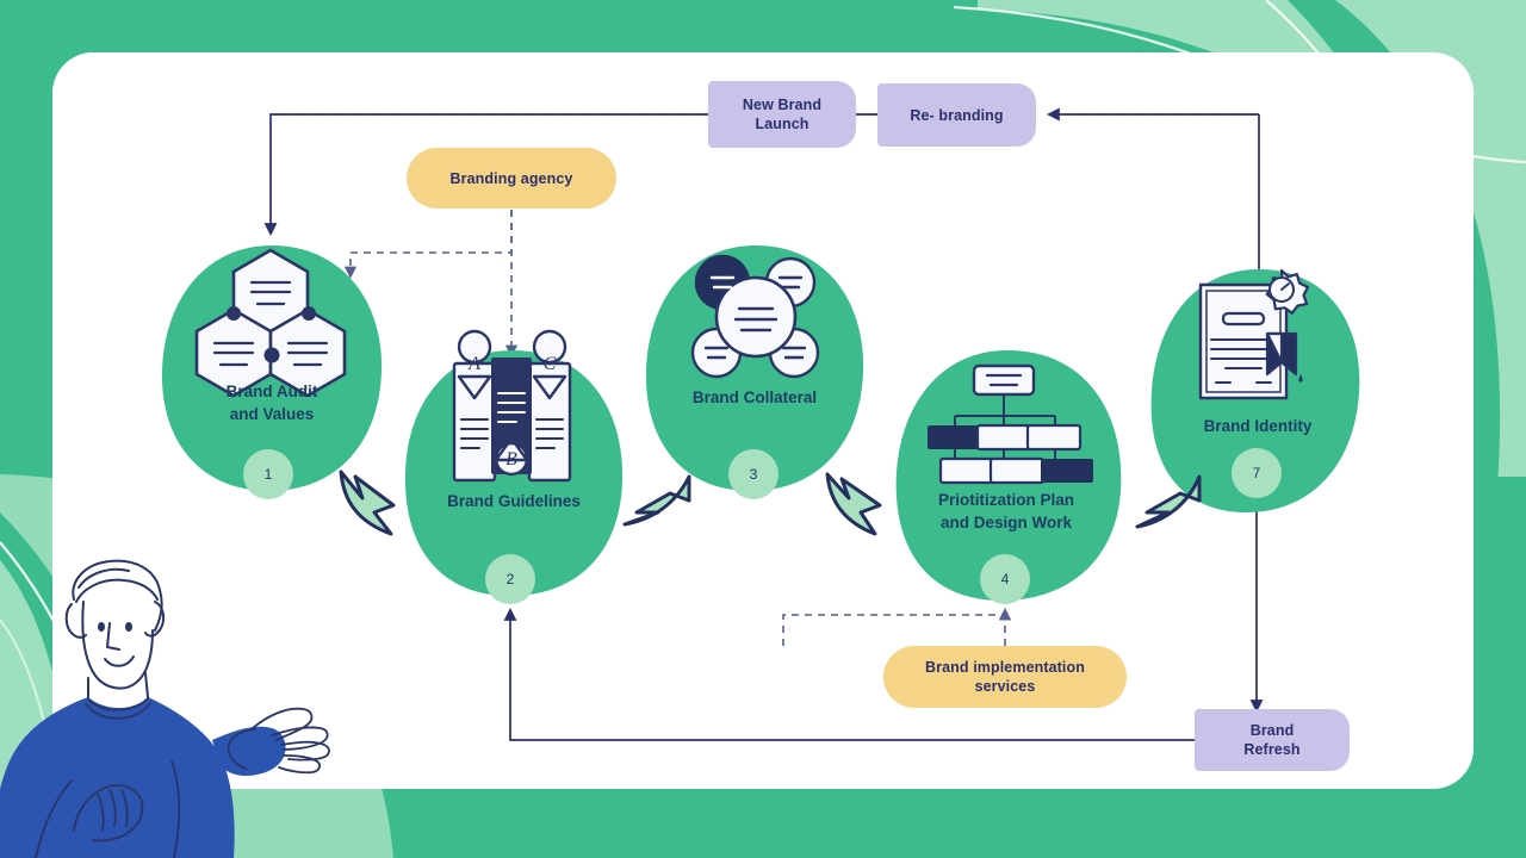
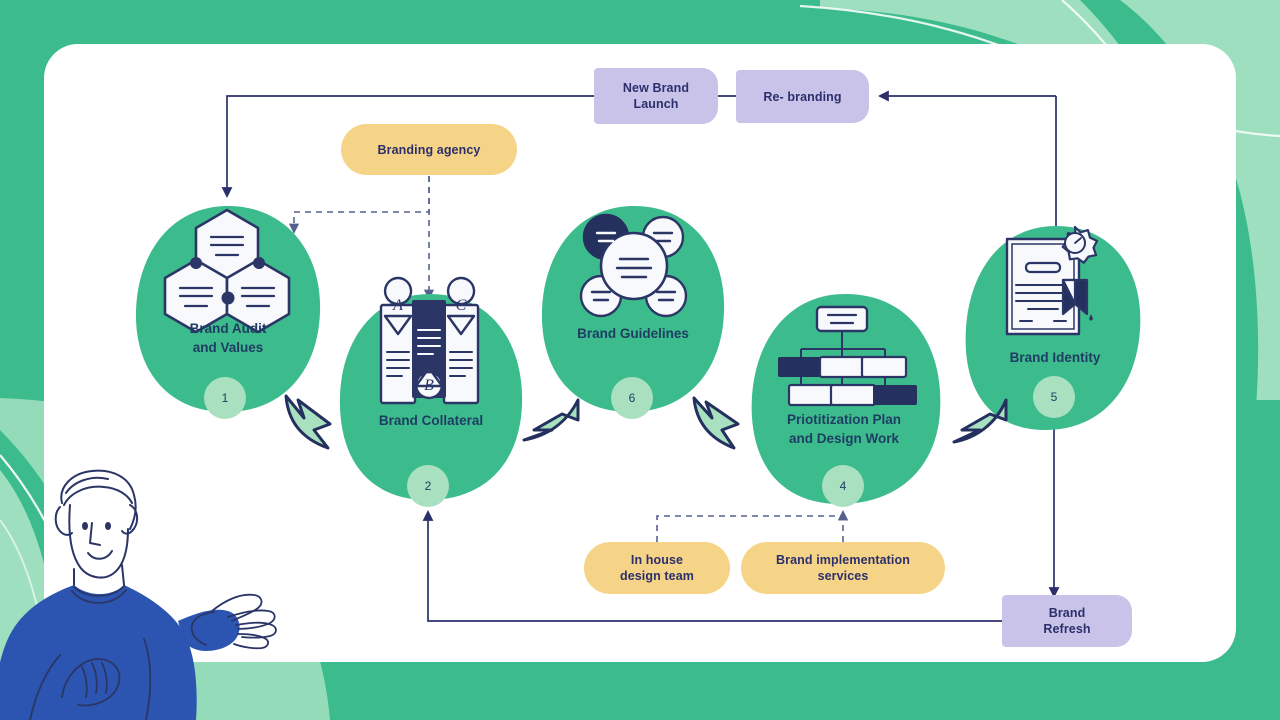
  A
  C
  B
  New Brand
  Launch
  Re- branding
  Branding agency
+ In house
+ design team
  Brand implementation
  services
  Brand
  Refresh
  Brand Audit
  and Values
  1
- Brand Guidelines
+ Brand Collateral
  2
- Brand Collateral
+ Brand Guidelines
- 3
+ 6
  Priotitization Plan
  and Design Work
  4
  Brand Identity
- 7
+ 5
